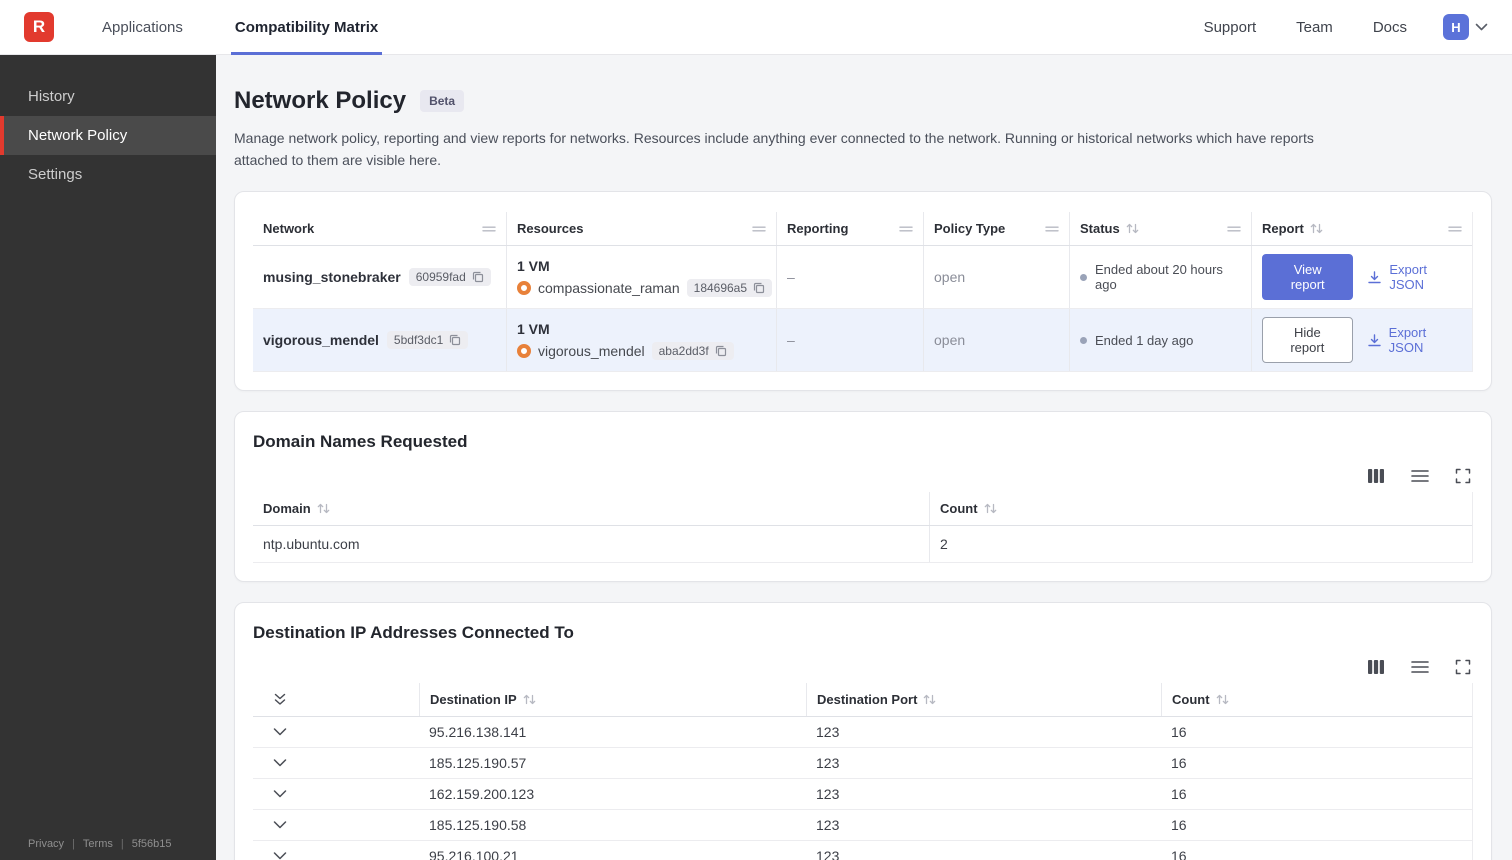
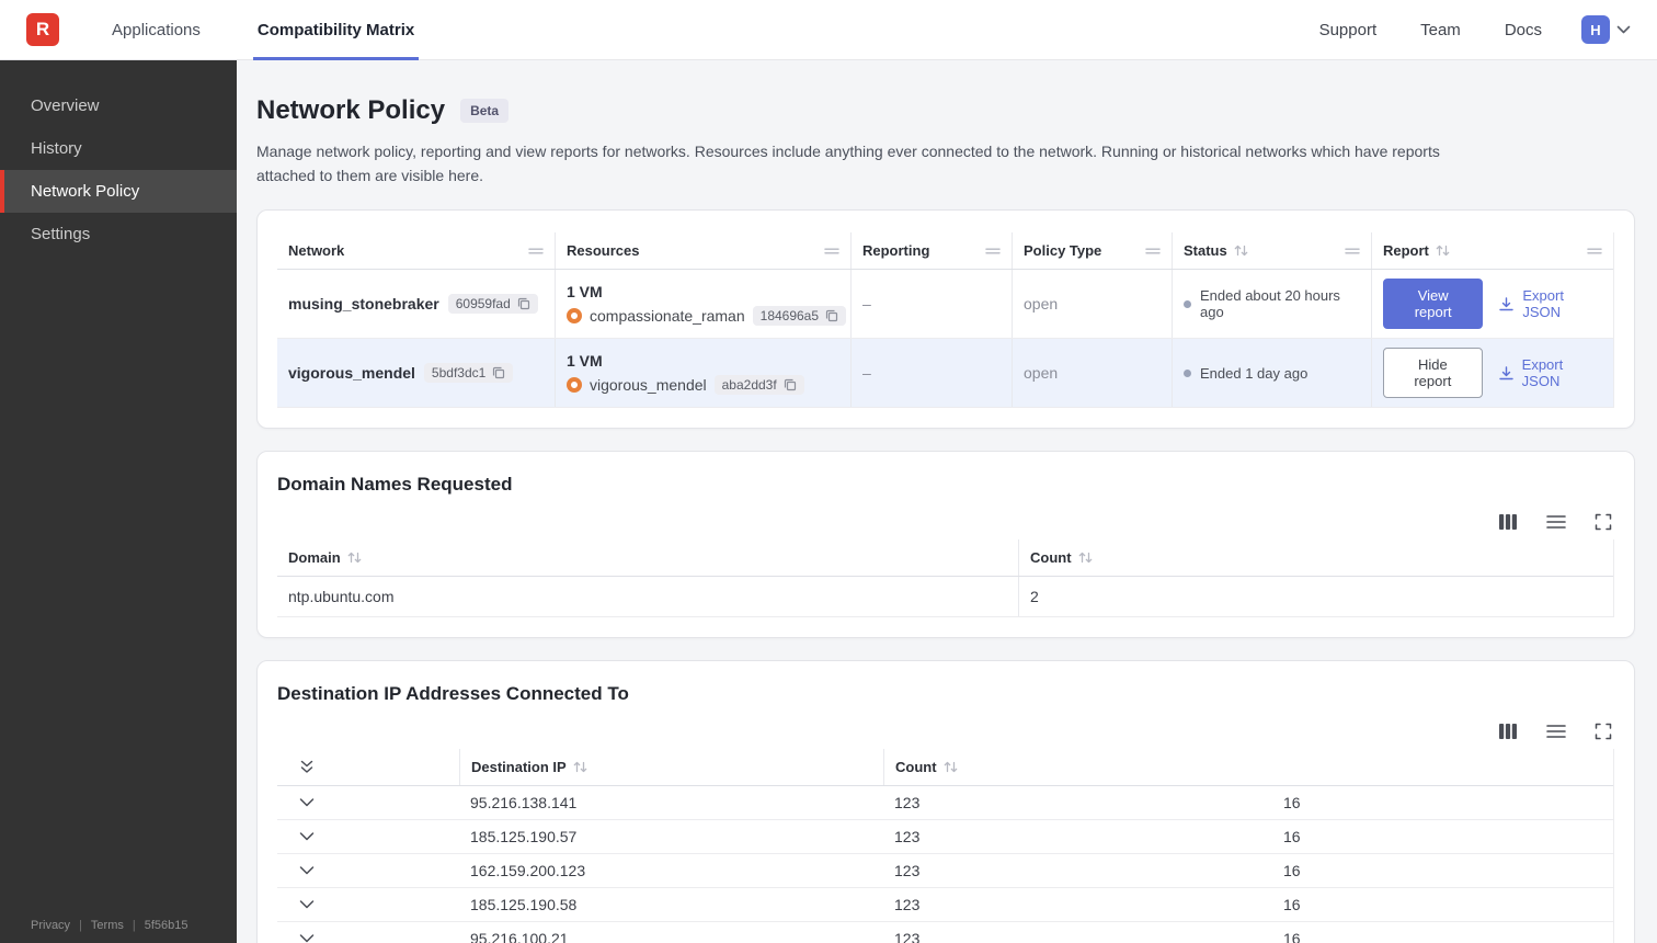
  R
  Applications
  Compatibility Matrix
  Support
  Team
  Docs
  H
+ Overview
  History
  Network Policy
  Settings
  Privacy
  |
  Terms
  |
  5f56b15
  Network Policy
  Beta
  Manage network policy, reporting and view reports for networks. Resources include anything ever connected to the network. Running or historical networks which have reports attached to them are visible here.
  Network
  Resources
  Reporting
  Policy Type
  Status
  Report
  musing_stonebraker
  60959fad
  1 VM
  compassionate_raman
  184696a5
  –
  open
  Ended about 20 hours ago
  View report
  Export JSON
  vigorous_mendel
  5bdf3dc1
  1 VM
  vigorous_mendel
  aba2dd3f
  –
  open
  Ended 1 day ago
  Hide report
  Export JSON
  Domain Names Requested
  Domain
  Count
  ntp.ubuntu.com
  2
  Destination IP Addresses Connected To
  Destination IP
- Destination Port
  Count
  95.216.138.141
  123
  16
  185.125.190.57
  123
  16
  162.159.200.123
  123
  16
  185.125.190.58
  123
  16
  95.216.100.21
  123
  16
